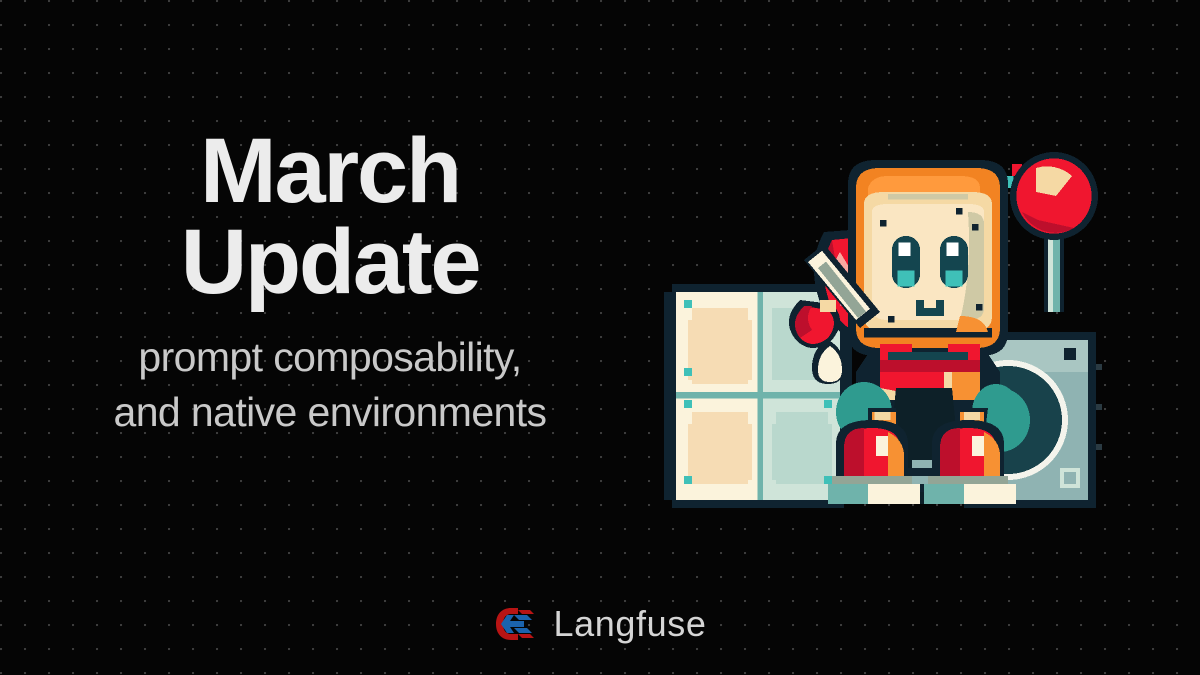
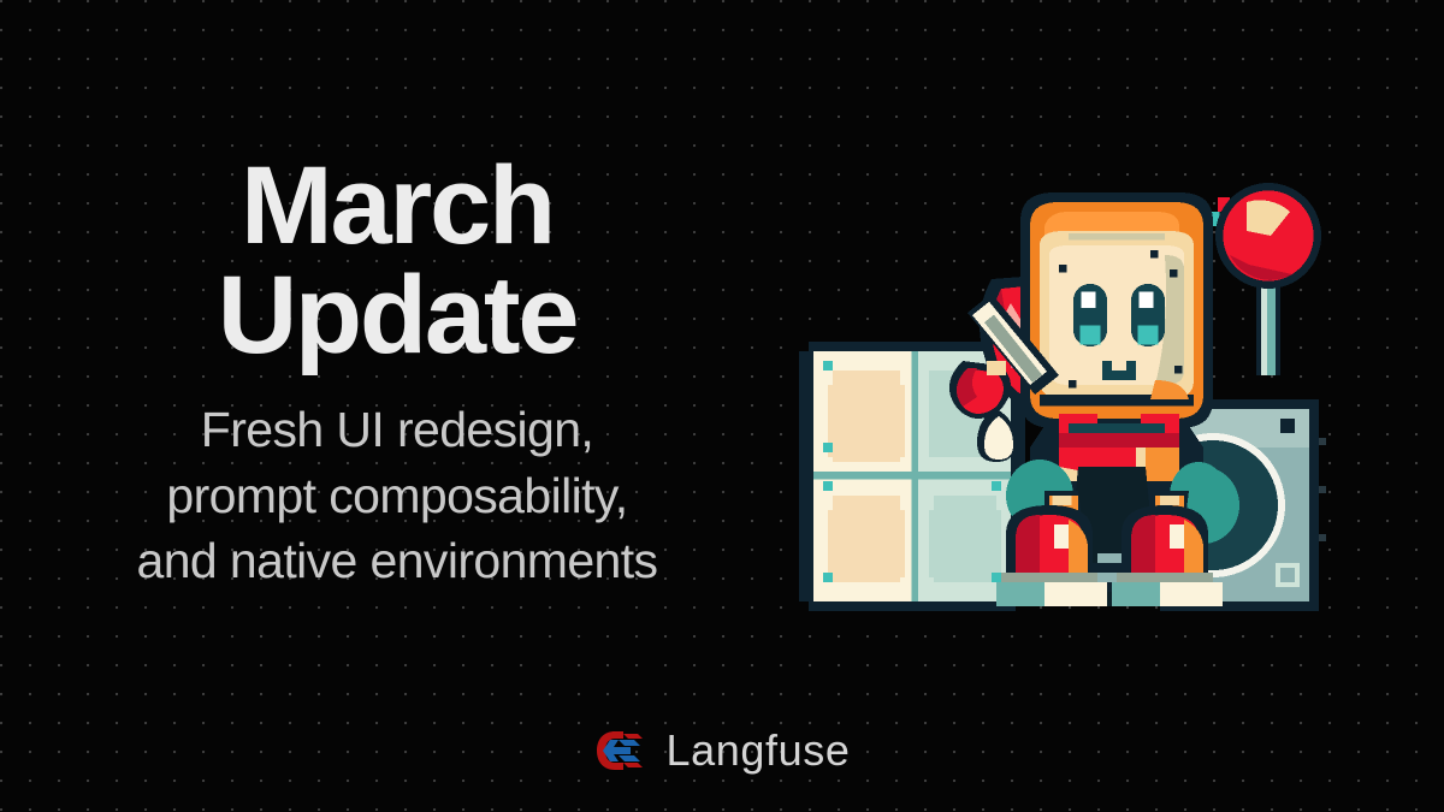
  March
  Update
+ Fresh UI redesign,
  prompt composability,
  and native environments
  Langfuse
